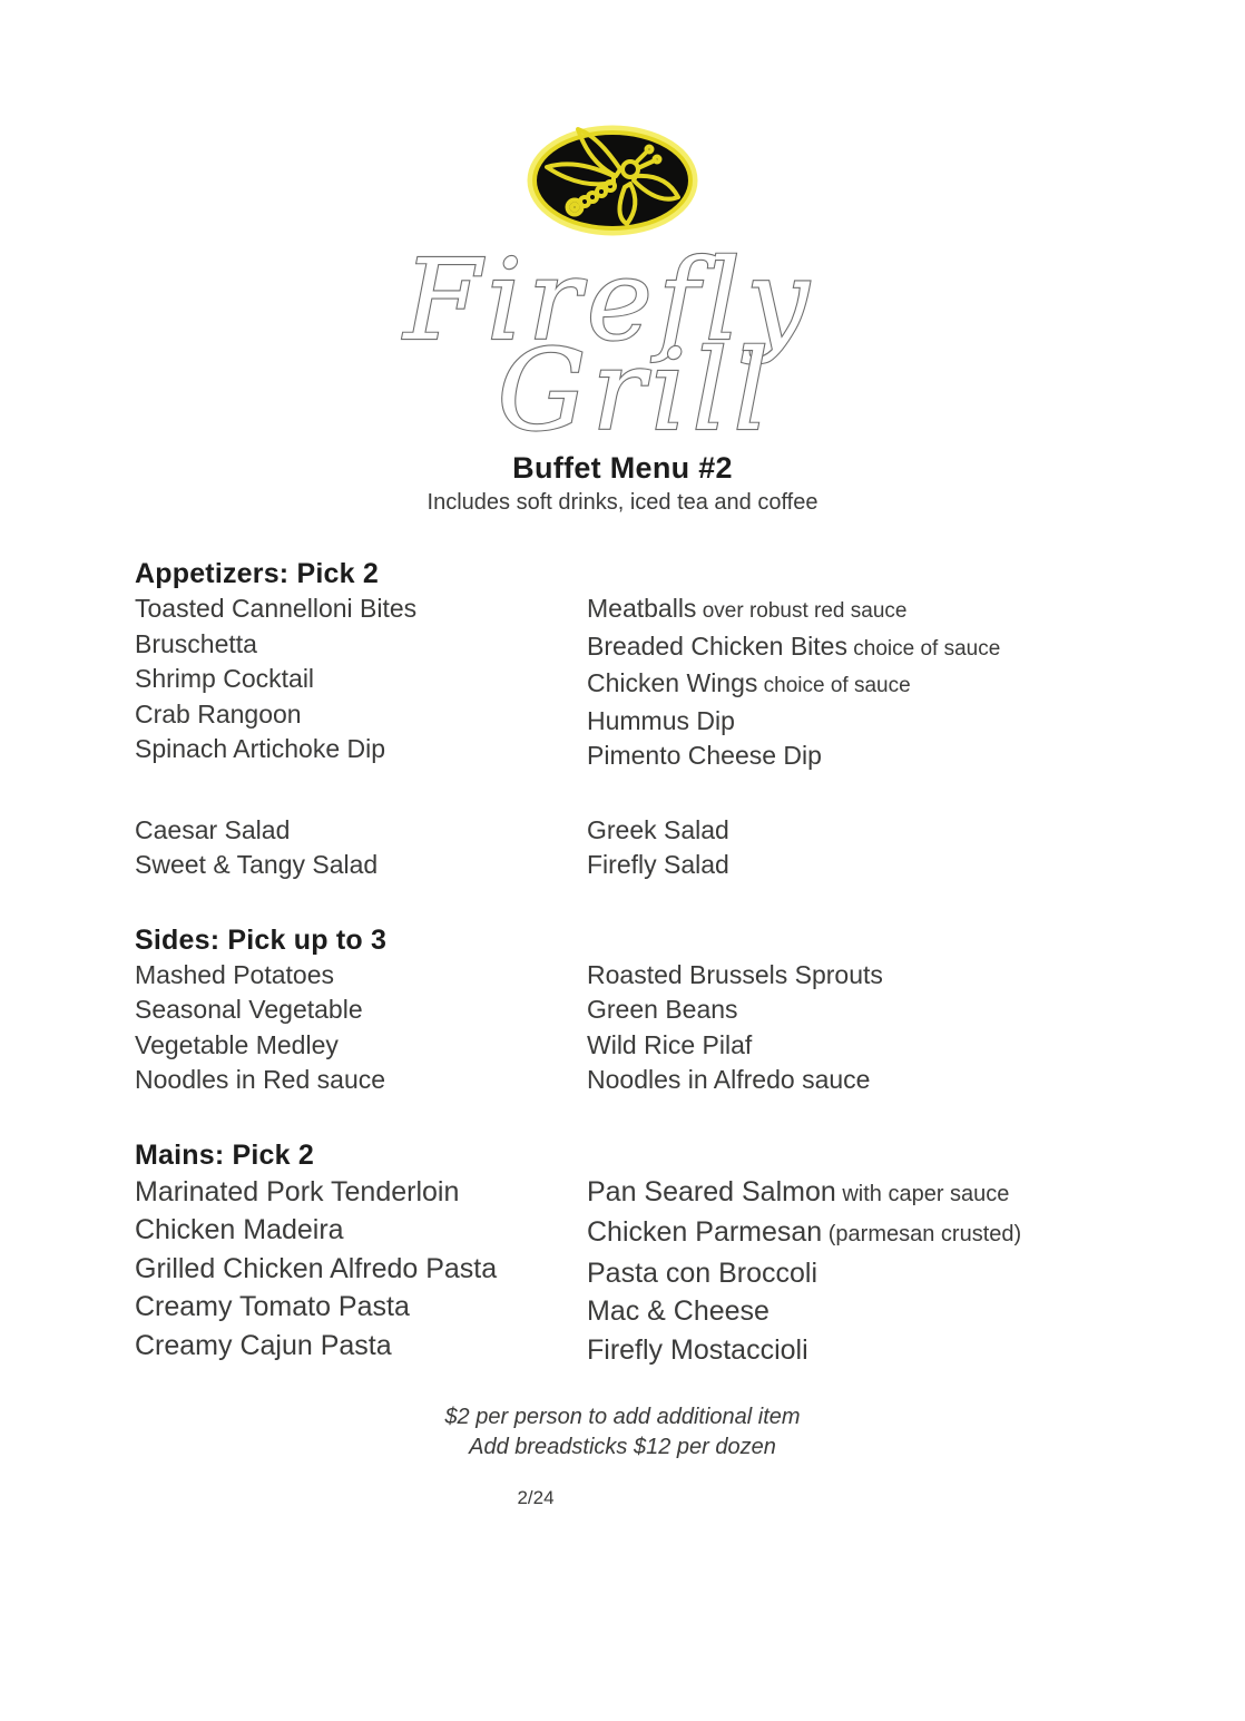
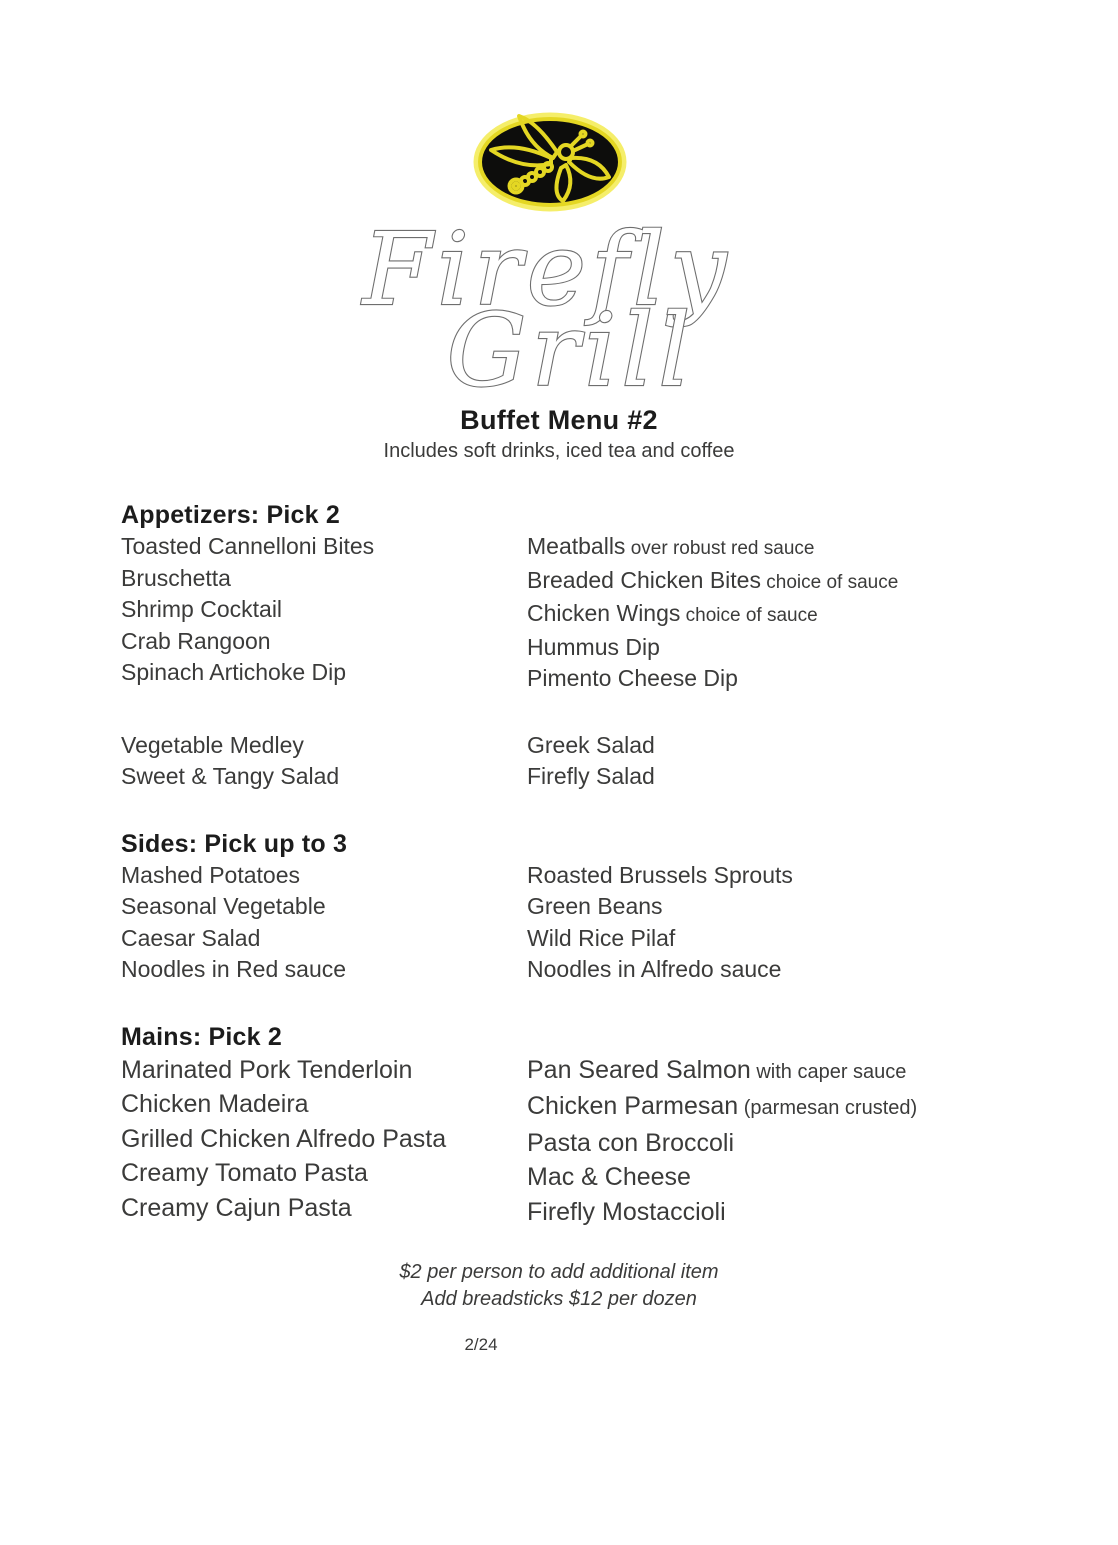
  Firefly
  Grill
  Buffet Menu #2
  Includes soft drinks, iced tea and coffee
  Appetizers: Pick 2
  Toasted Cannelloni Bites
  Bruschetta
  Shrimp Cocktail
  Crab Rangoon
  Spinach Artichoke Dip
  Meatballs over robust red sauce
  Breaded Chicken Bites choice of sauce
  Chicken Wings choice of sauce
  Hummus Dip
  Pimento Cheese Dip
- Caesar Salad
+ Vegetable Medley
  Sweet & Tangy Salad
  Greek Salad
  Firefly Salad
  Sides: Pick up to 3
  Mashed Potatoes
  Seasonal Vegetable
- Vegetable Medley
+ Caesar Salad
  Noodles in Red sauce
  Roasted Brussels Sprouts
  Green Beans
  Wild Rice Pilaf
  Noodles in Alfredo sauce
  Mains: Pick 2
  Marinated Pork Tenderloin
  Chicken Madeira
  Grilled Chicken Alfredo Pasta
  Creamy Tomato Pasta
  Creamy Cajun Pasta
  Pan Seared Salmon with caper sauce
  Chicken Parmesan (parmesan crusted)
  Pasta con Broccoli
  Mac & Cheese
  Firefly Mostaccioli
  $2 per person to add additional item
  Add breadsticks $12 per dozen
  2/24
